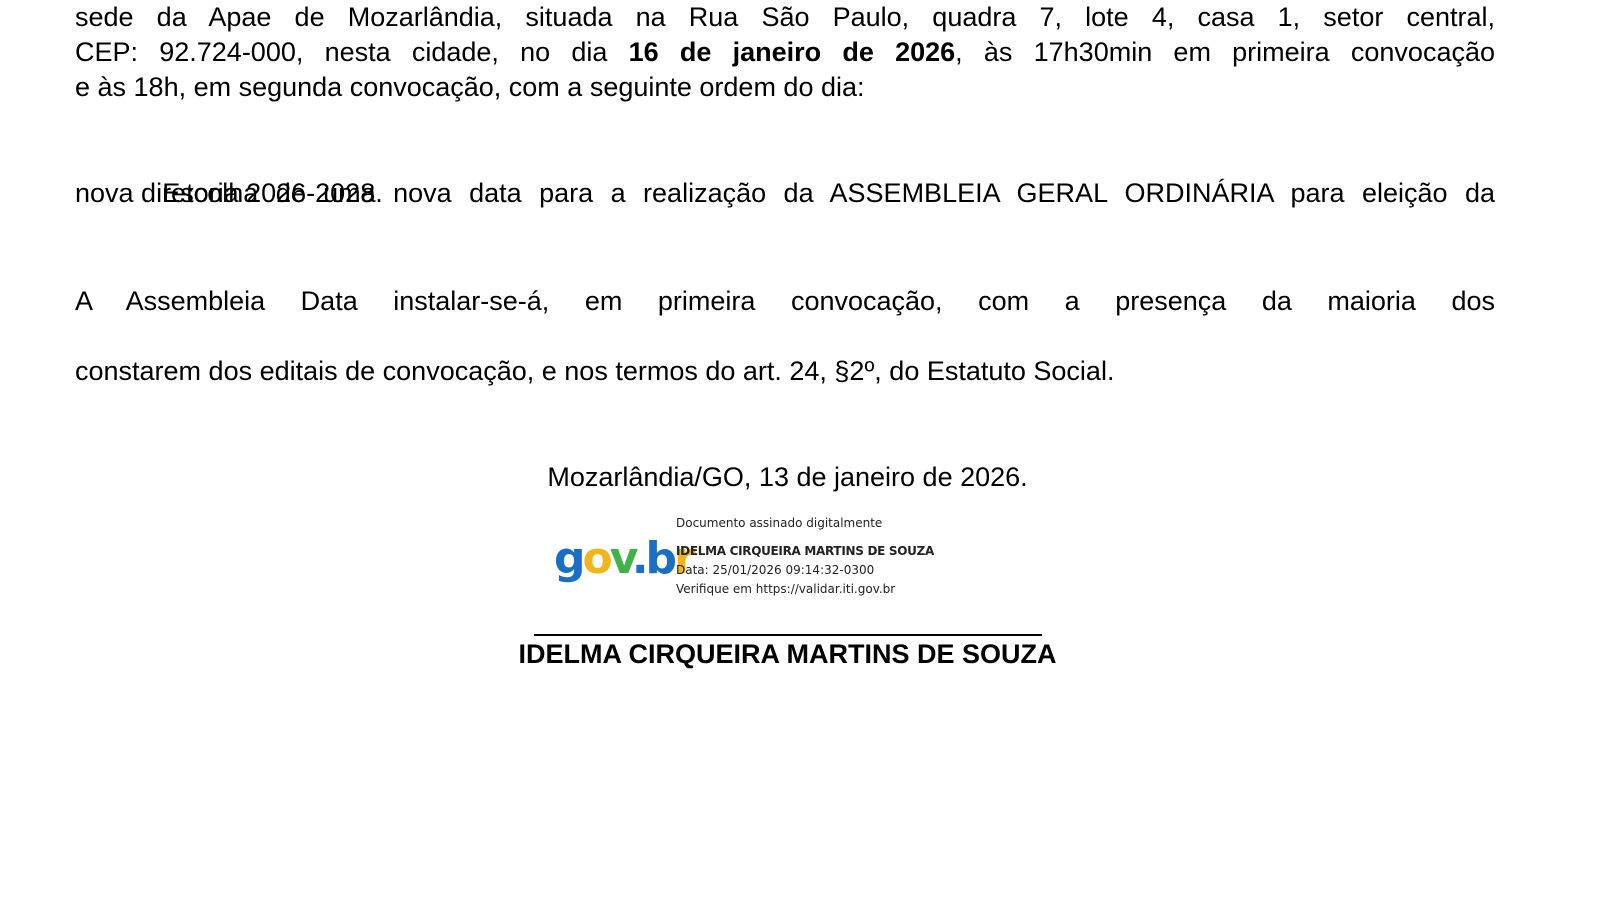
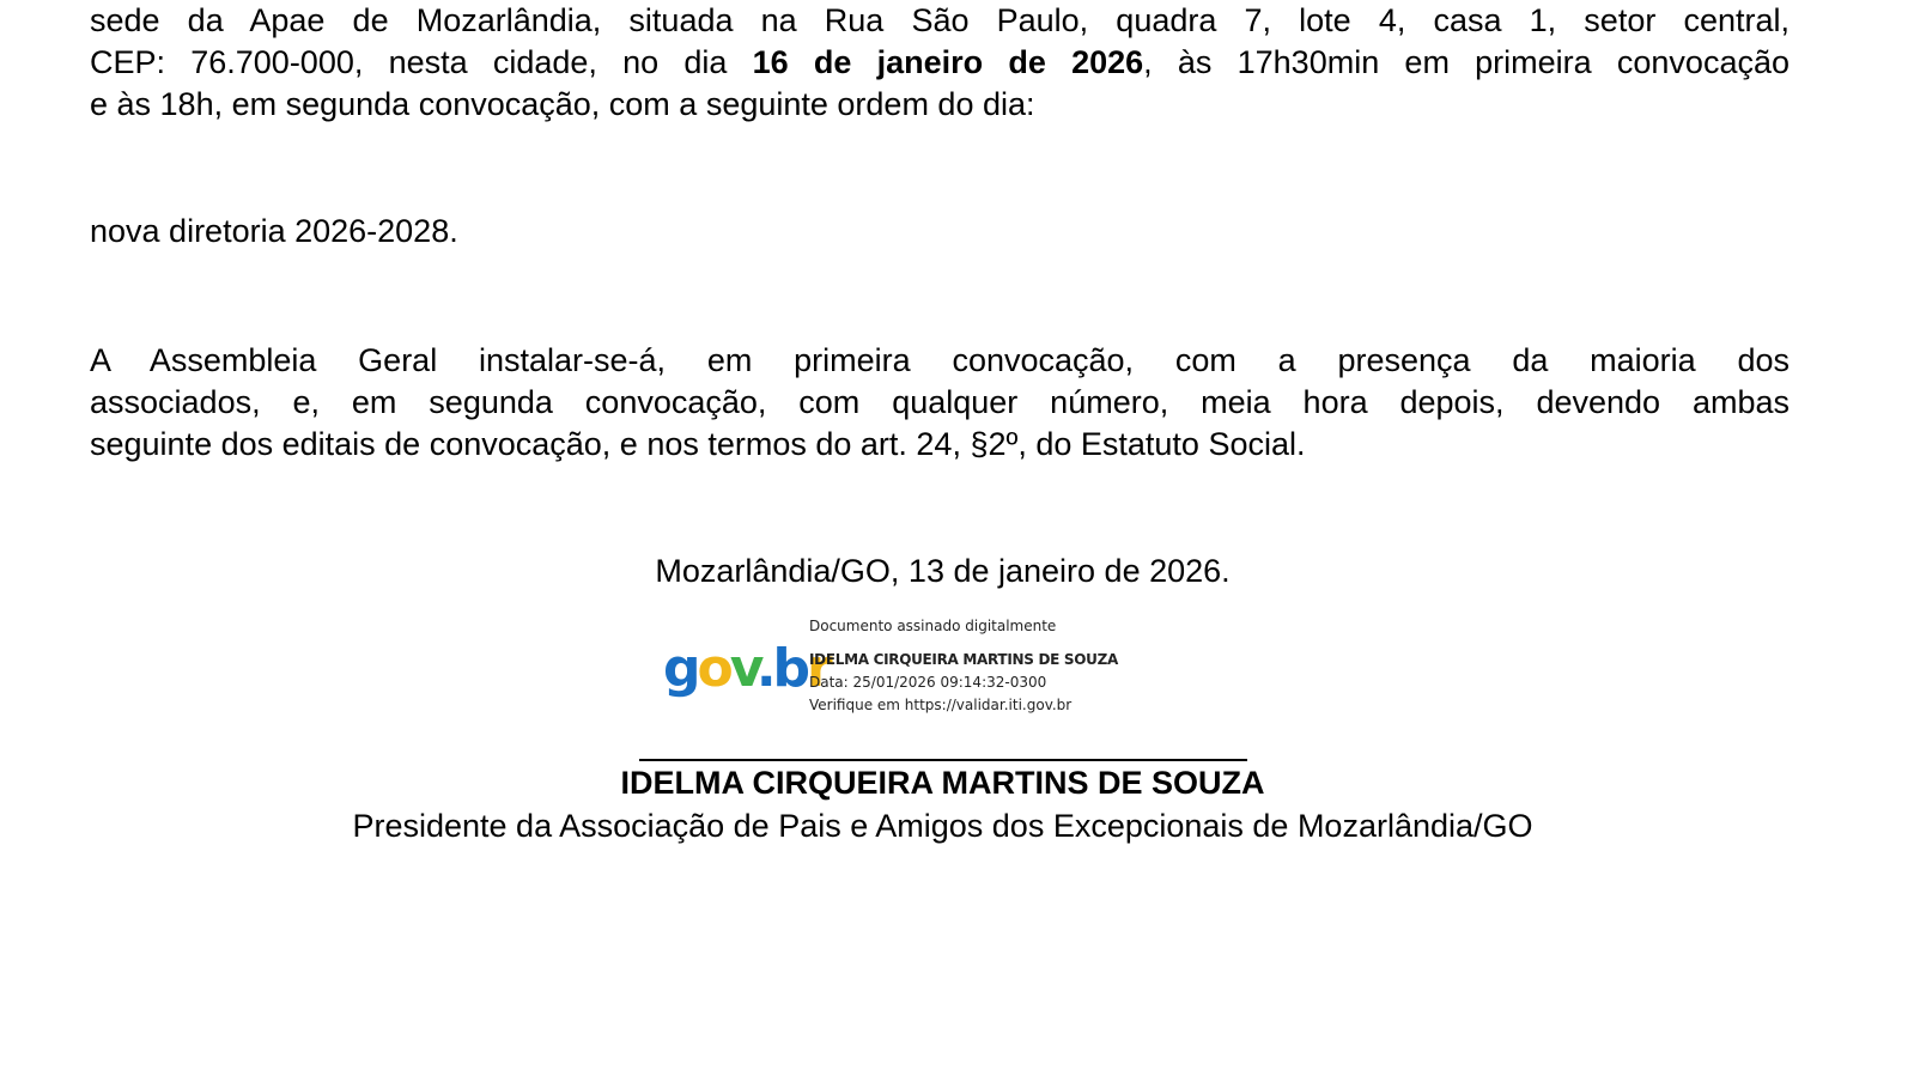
  sede da Apae de Mozarlândia, situada na Rua São Paulo, quadra 7, lote 4, casa 1, setor central,
- CEP: 92.724-000, nesta cidade, no dia 16 de janeiro de 2026, às 17h30min em primeira convocação
+ CEP: 76.700-000, nesta cidade, no dia 16 de janeiro de 2026, às 17h30min em primeira convocação
  e às 18h, em segunda convocação, com a seguinte ordem do dia:
- Escolha de uma nova data para a realização da ASSEMBLEIA GERAL ORDINÁRIA para eleição da
  nova diretoria 2026-2028.
- A Assembleia Data instalar-se-á, em primeira convocação, com a presença da maioria dos
+ A Assembleia Geral instalar-se-á, em primeira convocação, com a presença da maioria dos
+ associados, e, em segunda convocação, com qualquer número, meia hora depois, devendo ambas
- constarem dos editais de convocação, e nos termos do art. 24, §2º, do Estatuto Social.
+ seguinte dos editais de convocação, e nos termos do art. 24, §2º, do Estatuto Social.
  Mozarlândia/GO, 13 de janeiro de 2026.
  gov.br
  Documento assinado digitalmente
  IDELMA CIRQUEIRA MARTINS DE SOUZA
  Data: 25/01/2026 09:14:32-0300
  Verifique em https://validar.iti.gov.br
  IDELMA CIRQUEIRA MARTINS DE SOUZA
+ Presidente da Associação de Pais e Amigos dos Excepcionais de Mozarlândia/GO
